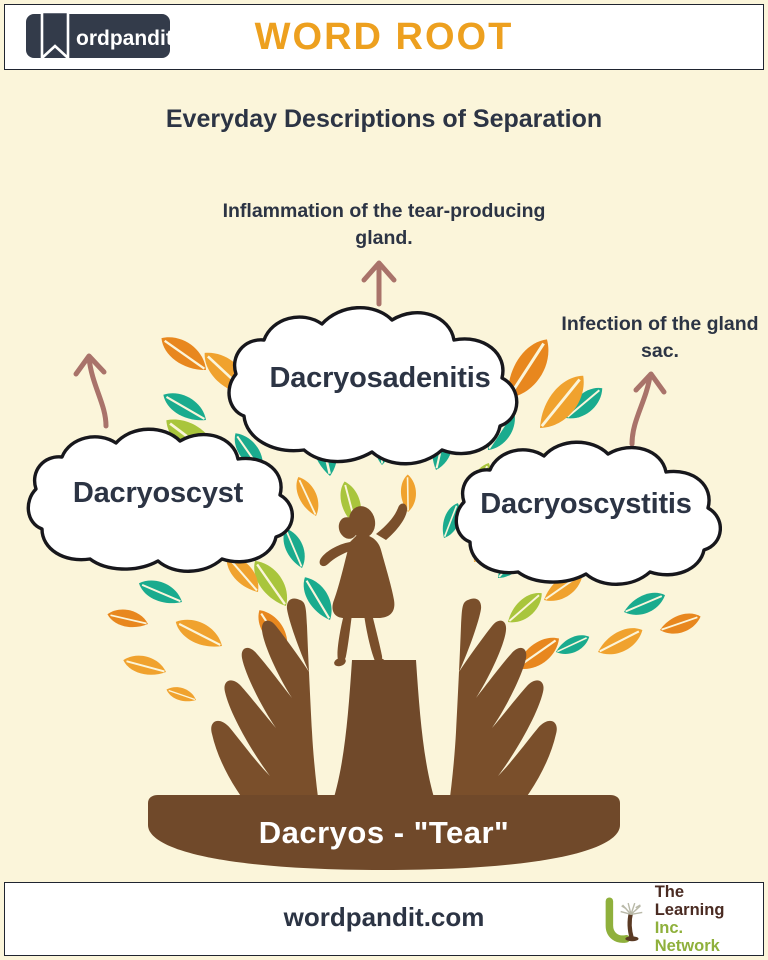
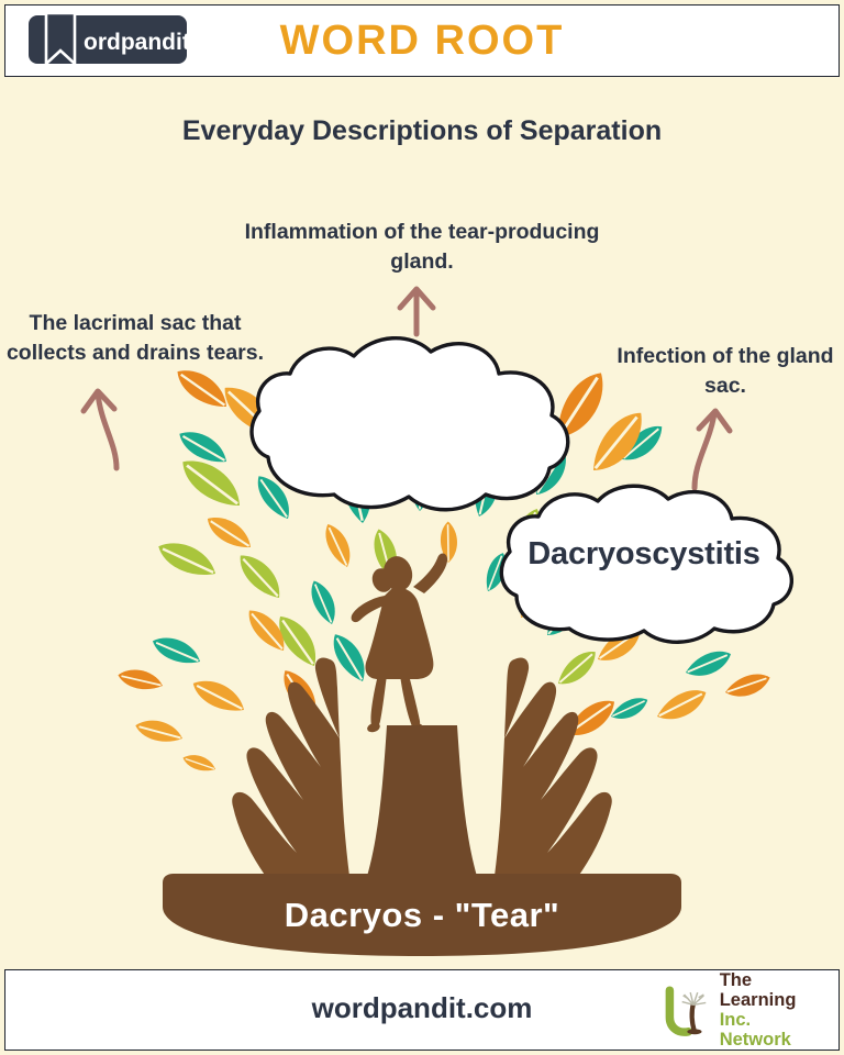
  WORD ROOT
  Everyday Descriptions of Separation
  Inflammation of the tear-producing gland.
+ The lacrimal sac that collects and drains tears.
  Infection of the gland sac.
  Dacryos - "Tear"
- Dacryosadenitis
- Dacryoscyst
  Dacryoscystitis
  ordpandit
  wordpandit.com
  The Learning
  Inc. Network
